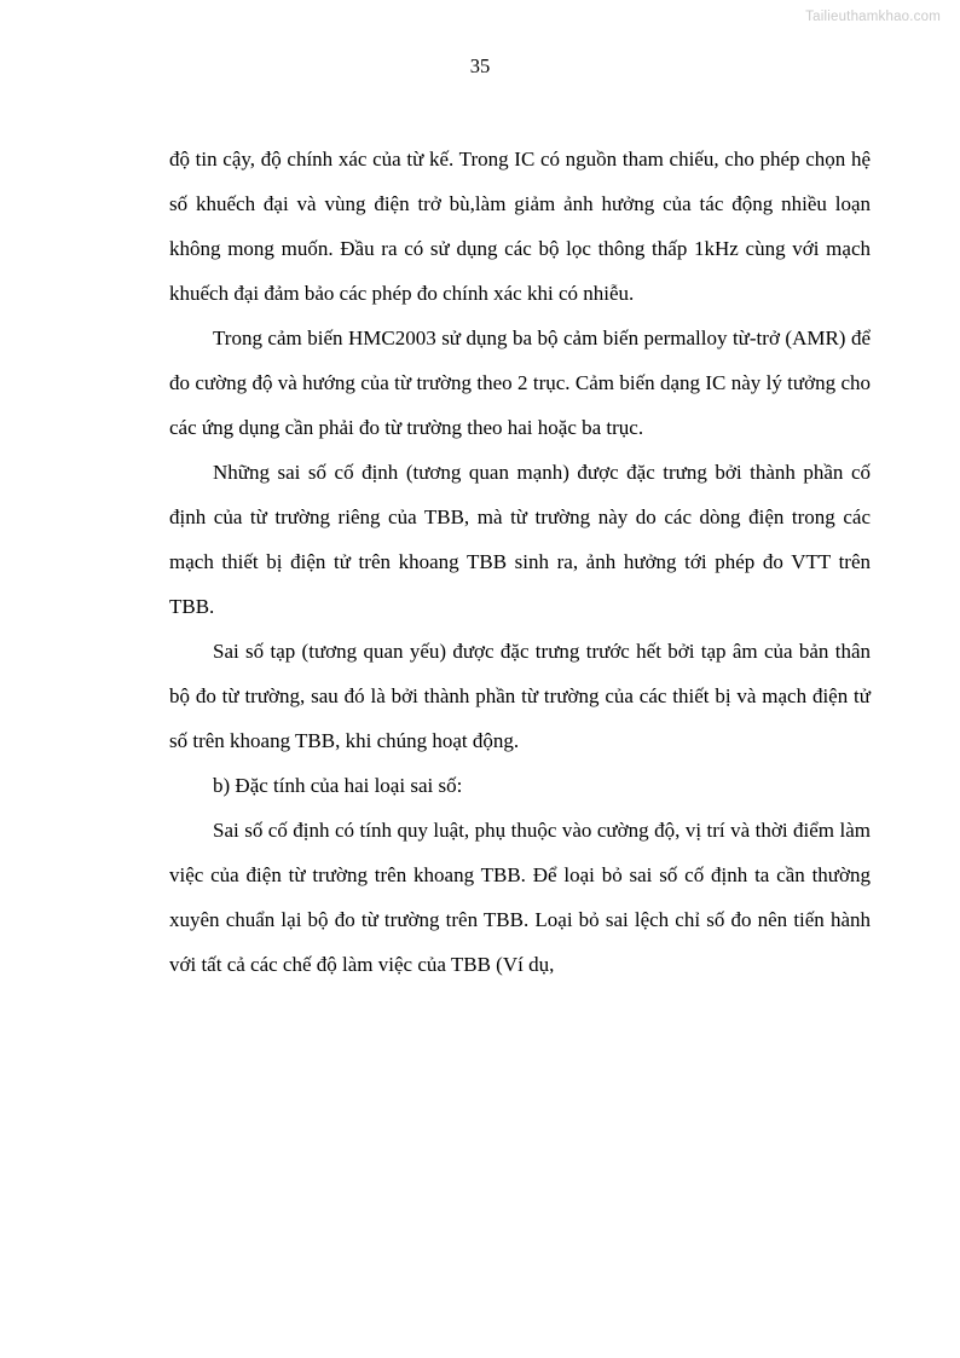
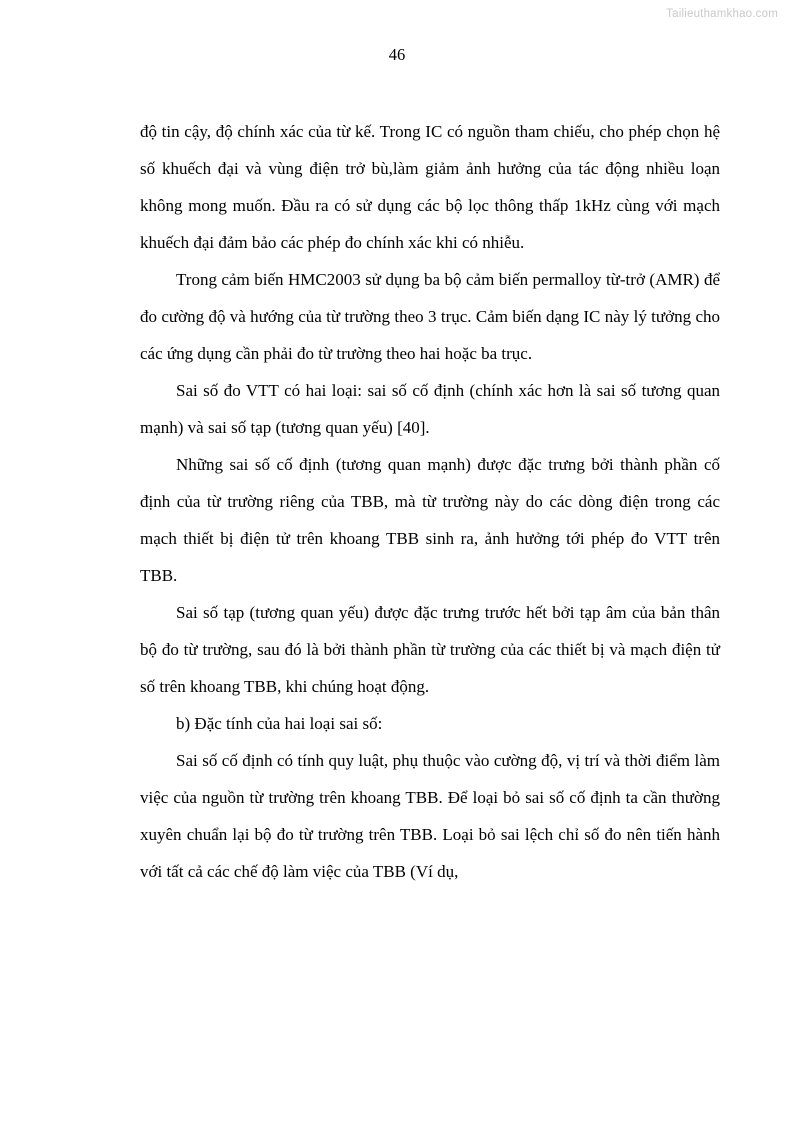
  Tailieuthamkhao.com
- 35
+ 46
  độ tin cậy, độ chính xác của từ kế. Trong IC có nguồn tham chiếu, cho phép chọn hệ số khuếch đại và vùng điện trở bù,làm giảm ảnh hưởng của tác động nhiều loạn không mong muốn. Đầu ra có sử dụng các bộ lọc thông thấp 1kHz cùng với mạch khuếch đại đảm bảo các phép đo chính xác khi có nhiễu.
- Trong cảm biến HMC2003 sử dụng ba bộ cảm biến permalloy từ-trở (AMR) để đo cường độ và hướng của từ trường theo 2 trục. Cảm biến dạng IC này lý tưởng cho các ứng dụng cần phải đo từ trường theo hai hoặc ba trục.
+ Trong cảm biến HMC2003 sử dụng ba bộ cảm biến permalloy từ-trở (AMR) để đo cường độ và hướng của từ trường theo 3 trục. Cảm biến dạng IC này lý tưởng cho các ứng dụng cần phải đo từ trường theo hai hoặc ba trục.
+ Sai số đo VTT có hai loại: sai số cố định (chính xác hơn là sai số tương quan mạnh) và sai số tạp (tương quan yếu) [40].
  Những sai số cố định (tương quan mạnh) được đặc trưng bởi thành phần cố định của từ trường riêng của TBB, mà từ trường này do các dòng điện trong các mạch thiết bị điện tử trên khoang TBB sinh ra, ảnh hưởng tới phép đo VTT trên TBB.
  Sai số tạp (tương quan yếu) được đặc trưng trước hết bởi tạp âm của bản thân bộ đo từ trường, sau đó là bởi thành phần từ trường của các thiết bị và mạch điện tử số trên khoang TBB, khi chúng hoạt động.
  b) Đặc tính của hai loại sai số:
- Sai số cố định có tính quy luật, phụ thuộc vào cường độ, vị trí và thời điểm làm việc của điện từ trường trên khoang TBB. Để loại bỏ sai số cố định ta cần thường xuyên chuẩn lại bộ đo từ trường trên TBB. Loại bỏ sai lệch chỉ số đo nên tiến hành với tất cả các chế độ làm việc của TBB (Ví dụ,
+ Sai số cố định có tính quy luật, phụ thuộc vào cường độ, vị trí và thời điểm làm việc của nguồn từ trường trên khoang TBB. Để loại bỏ sai số cố định ta cần thường xuyên chuẩn lại bộ đo từ trường trên TBB. Loại bỏ sai lệch chỉ số đo nên tiến hành với tất cả các chế độ làm việc của TBB (Ví dụ,
